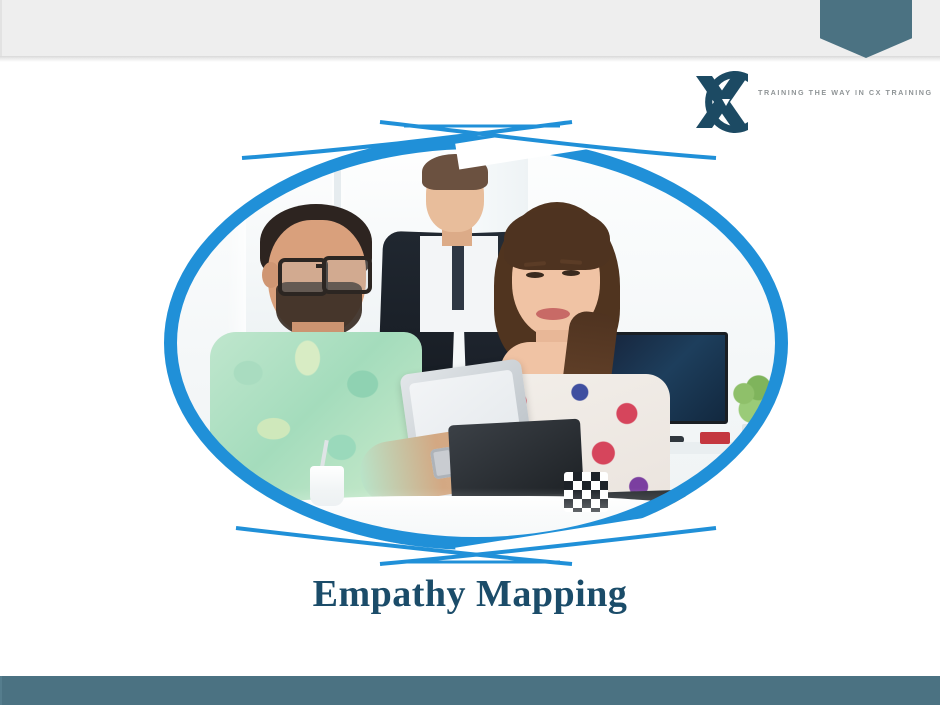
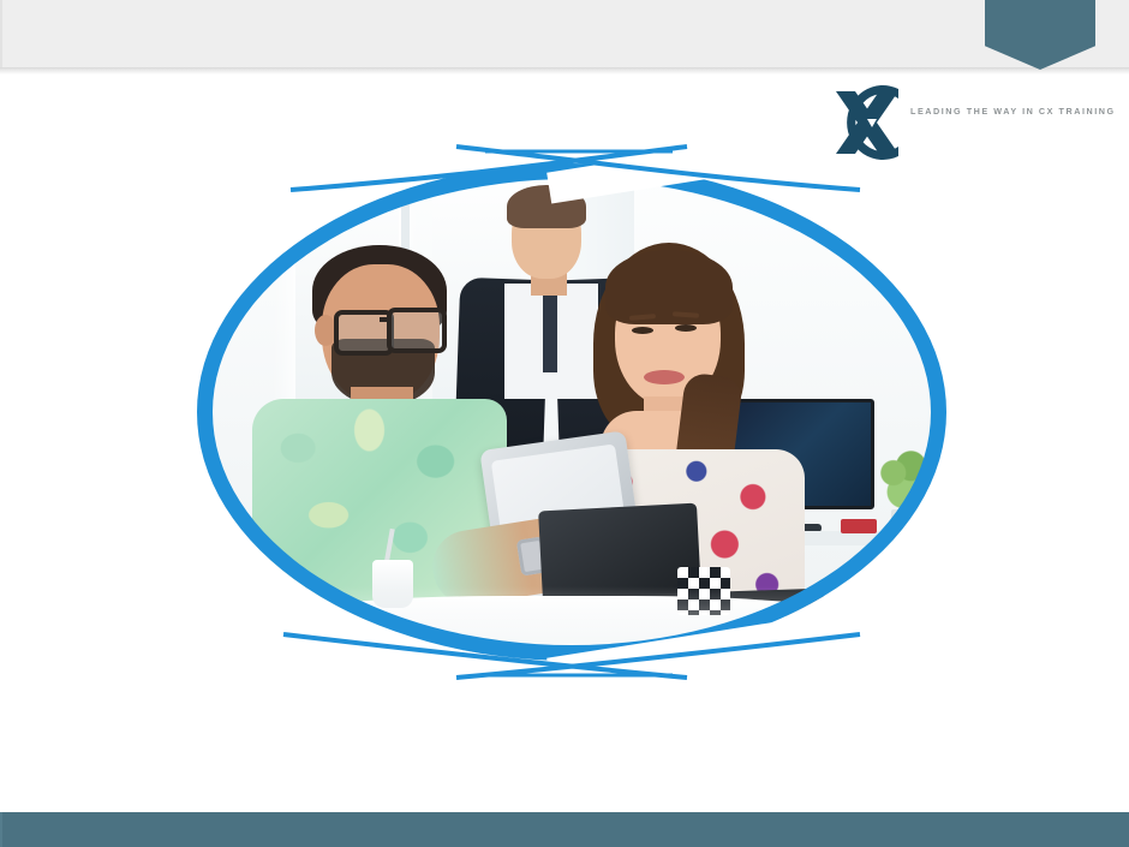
- TRAINING THE WAY IN CX TRAINING
+ LEADING THE WAY IN CX TRAINING
- Empathy Mapping
